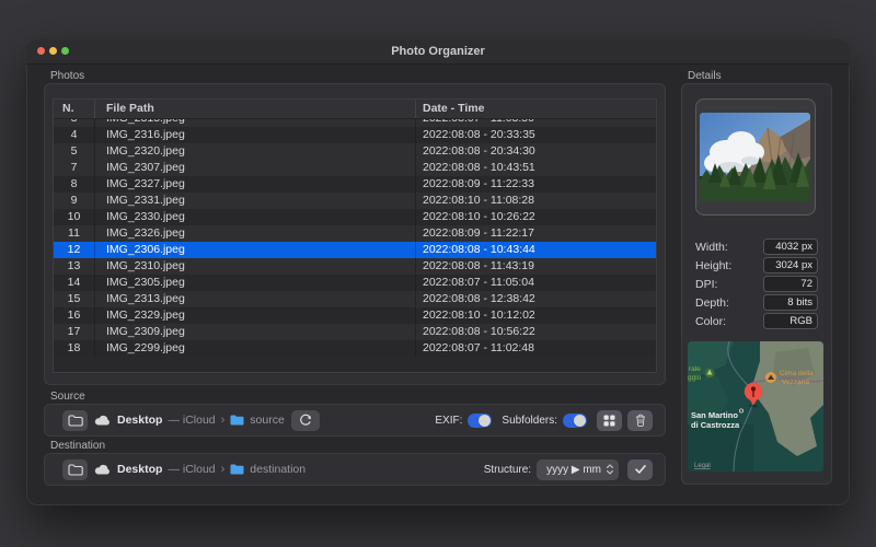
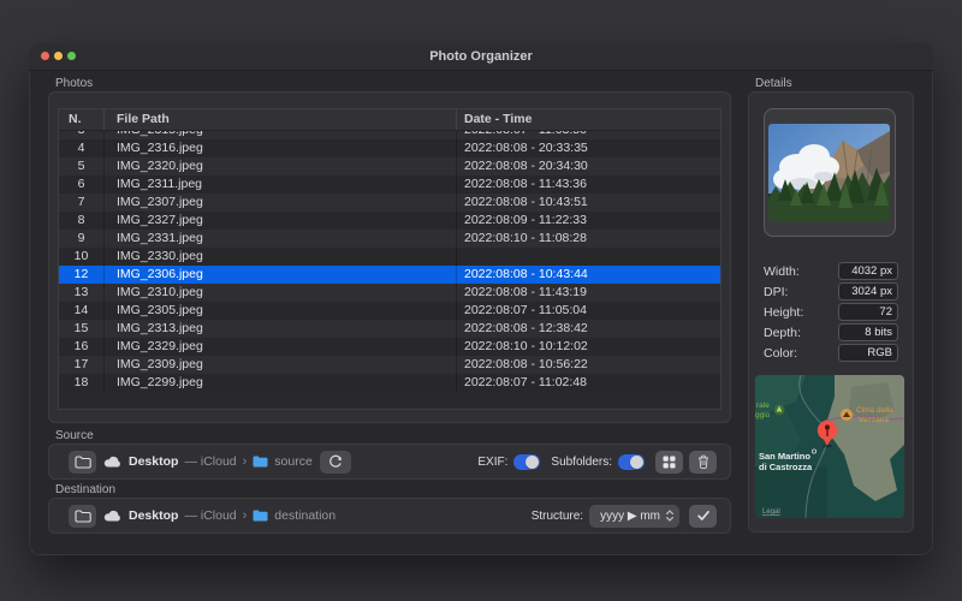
  Photo Organizer
  Photos
  N.
  File Path
  Date - Time
  4
  IMG_2316.jpeg
  2022:08:08 - 20:33:35
  5
  IMG_2320.jpeg
  2022:08:08 - 20:34:30
+ 6
+ IMG_2311.jpeg
+ 2022:08:08 - 11:43:36
  7
  IMG_2307.jpeg
  2022:08:08 - 10:43:51
  8
  IMG_2327.jpeg
  2022:08:09 - 11:22:33
  9
  IMG_2331.jpeg
  2022:08:10 - 11:08:28
  10
  IMG_2330.jpeg
- 2022:08:10 - 10:26:22
- 11
- IMG_2326.jpeg
- 2022:08:09 - 11:22:17
  12
  IMG_2306.jpeg
  2022:08:08 - 10:43:44
  13
  IMG_2310.jpeg
  2022:08:08 - 11:43:19
  14
  IMG_2305.jpeg
  2022:08:07 - 11:05:04
  15
  IMG_2313.jpeg
  2022:08:08 - 12:38:42
  16
  IMG_2329.jpeg
  2022:08:10 - 10:12:02
  17
  IMG_2309.jpeg
  2022:08:08 - 10:56:22
  18
  IMG_2299.jpeg
  2022:08:07 - 11:02:48
  Source
  Desktop
  — iCloud
  ›
  source
  EXIF:
  Subfolders:
  Destination
  Desktop
  — iCloud
  ›
  destination
  Structure:
  yyyy ▶ mm
  Details
  Width:
  4032 px
- Height:
+ DPI:
  3024 px
- DPI:
+ Height:
  72
  Depth:
  8 bits
  Color:
  RGB
  San Martino
  di Castrozza
